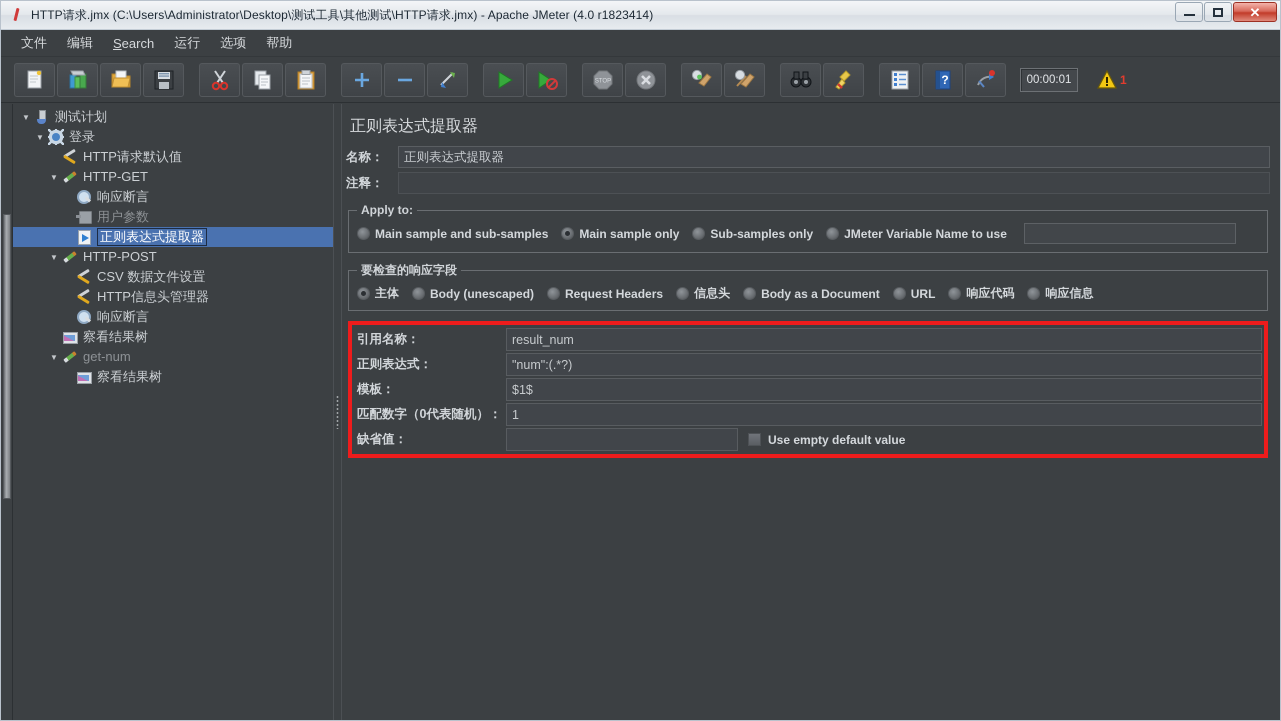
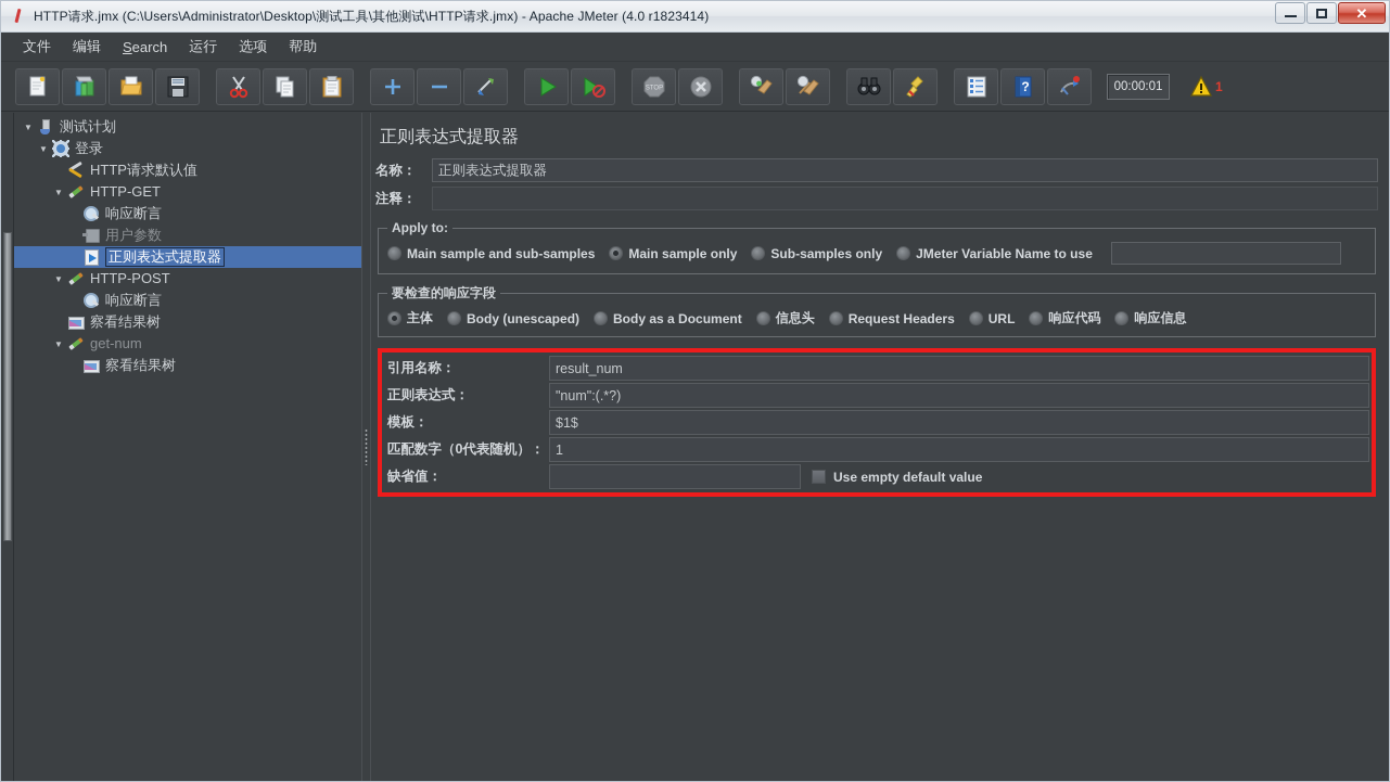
  HTTP请求.jmx (C:\Users\Administrator\Desktop\测试工具\其他测试\HTTP请求.jmx) - Apache JMeter (4.0 r1823414)
  ✕
  文件
  编辑
  Search
  运行
  选项
  帮助
  ?
  00:00:01
  1
  ▼
  测试计划
  ▼
  登录
  HTTP请求默认值
  ▼
  HTTP-GET
  响应断言
  用户参数
  正则表达式提取器
  ▼
  HTTP-POST
- CSV 数据文件设置
- HTTP信息头管理器
  响应断言
  察看结果树
  ▼
  get-num
  察看结果树
  正则表达式提取器
  名称：
  正则表达式提取器
  注释：
  Apply to:
  Main sample and sub-samples
  Main sample only
  Sub-samples only
  JMeter Variable Name to use
  要检查的响应字段
  主体
  Body (unescaped)
- Request Headers
+ Body as a Document
  信息头
- Body as a Document
+ Request Headers
  URL
  响应代码
  响应信息
  引用名称：
  result_num
  正则表达式：
  "num":(.*?)
  模板：
  $1$
  匹配数字（0代表随机）：
  1
  缺省值：
  Use empty default value
